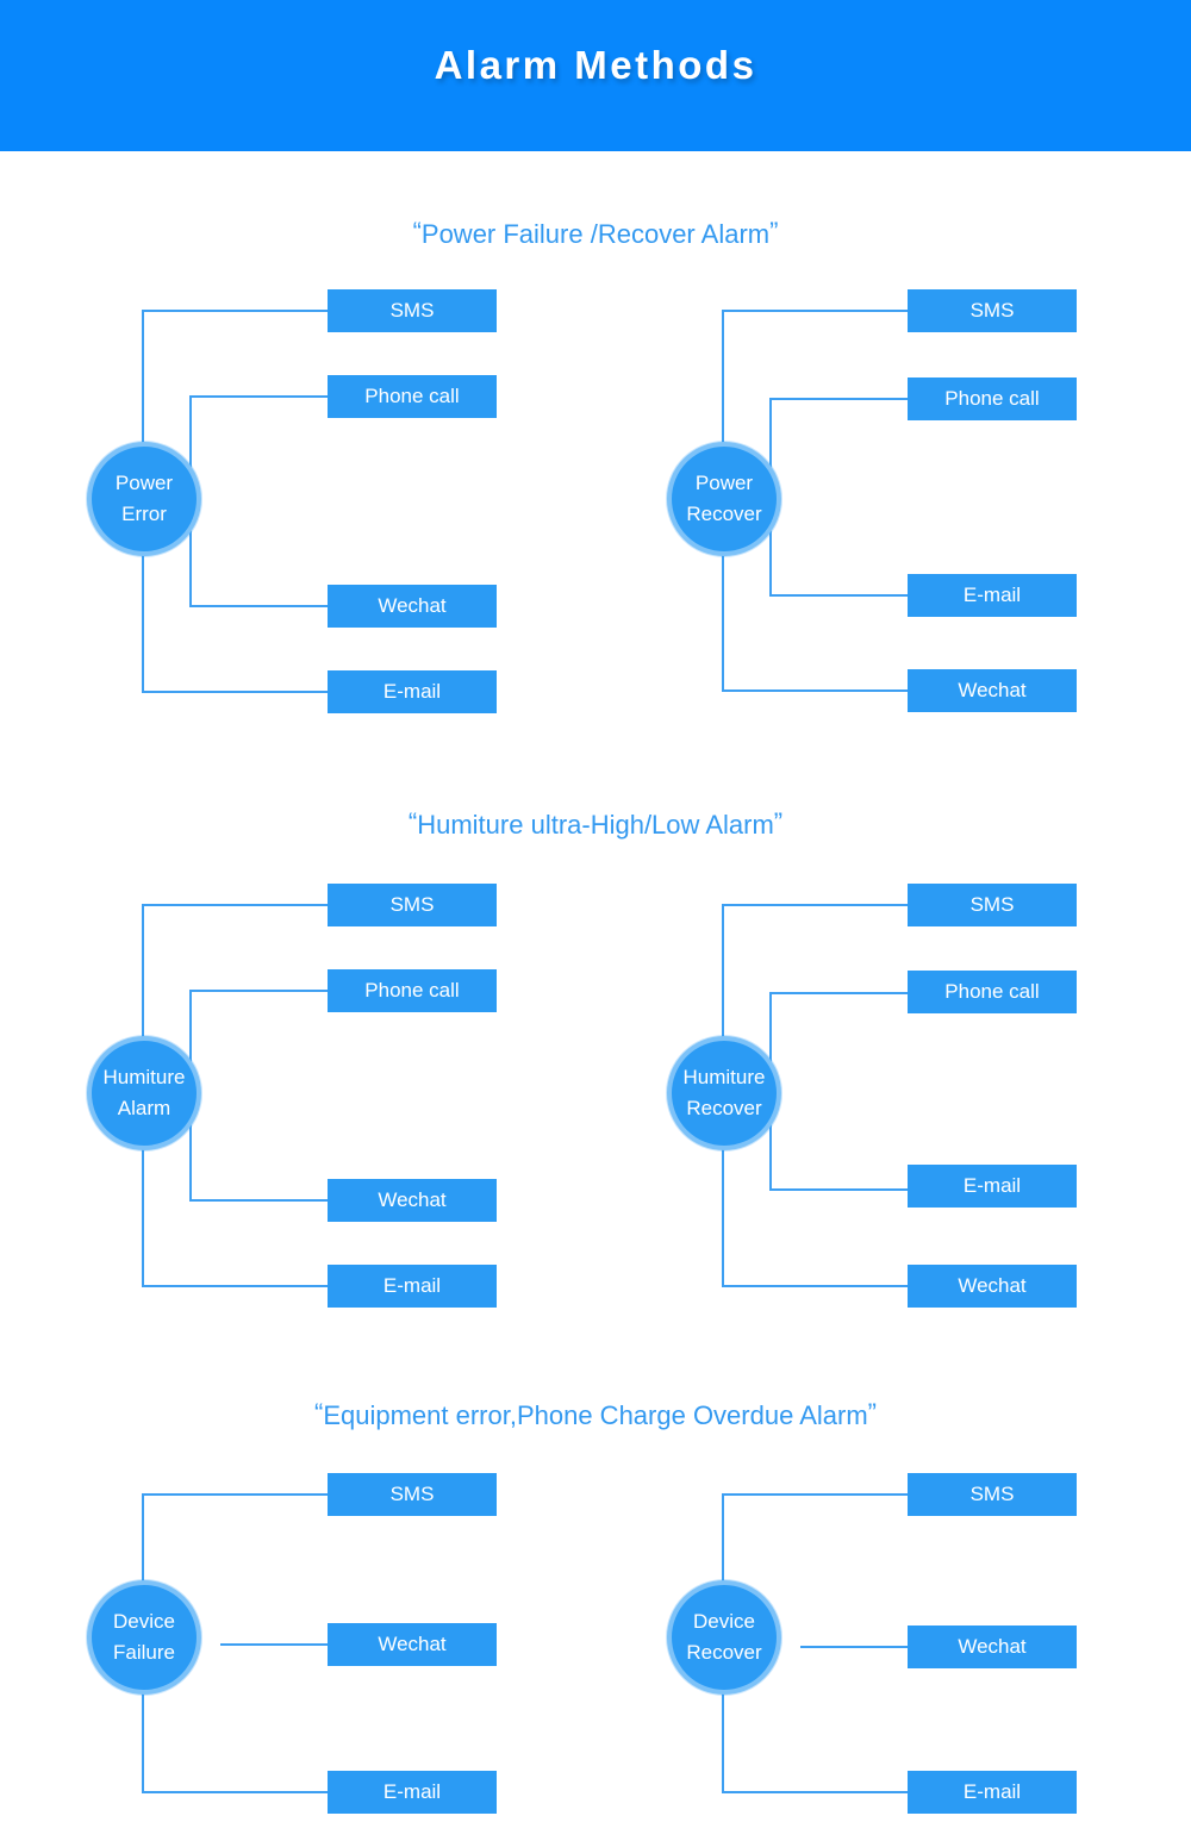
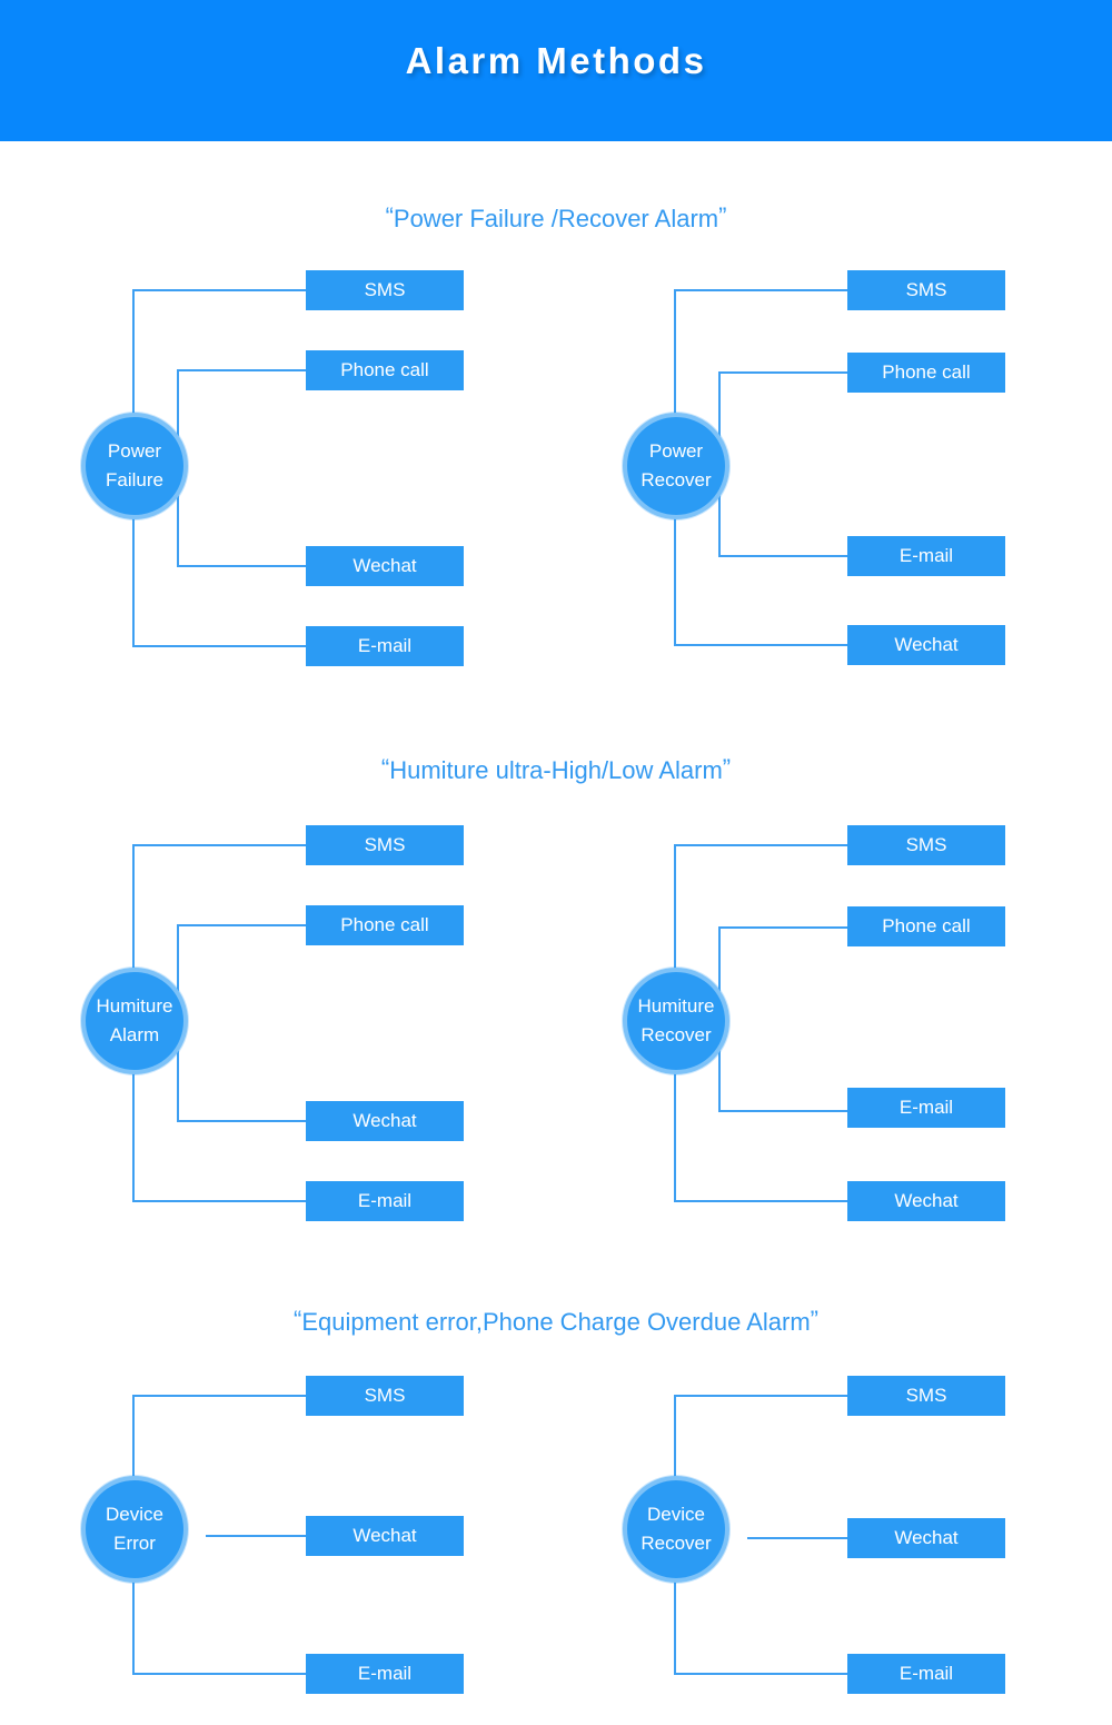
  Alarm Methods
  “Power Failure /Recover Alarm”
  Power
- Error
+ Failure
  SMS
  Phone call
  Wechat
  E-mail
  Power
  Recover
  SMS
  Phone call
  E-mail
  Wechat
  “Humiture ultra-High/Low Alarm”
  Humiture
  Alarm
  SMS
  Phone call
  Wechat
  E-mail
  Humiture
  Recover
  SMS
  Phone call
  E-mail
  Wechat
  “Equipment error,Phone Charge Overdue Alarm”
  Device
- Failure
+ Error
  SMS
  Wechat
  E-mail
  Device
  Recover
  SMS
  Wechat
  E-mail
